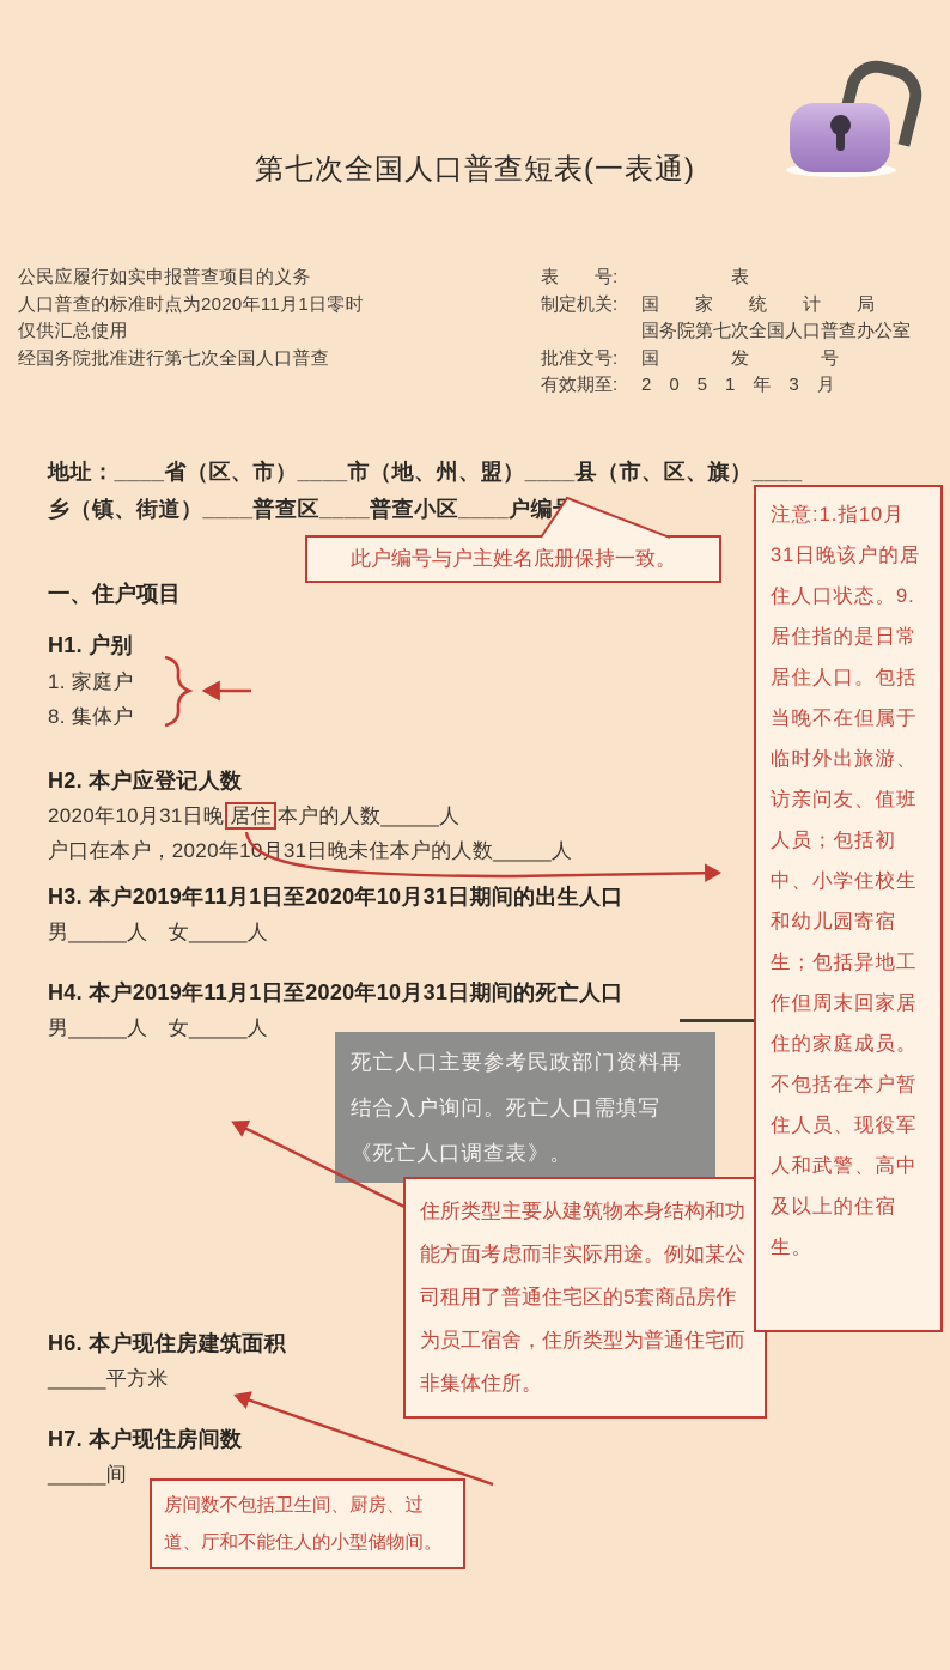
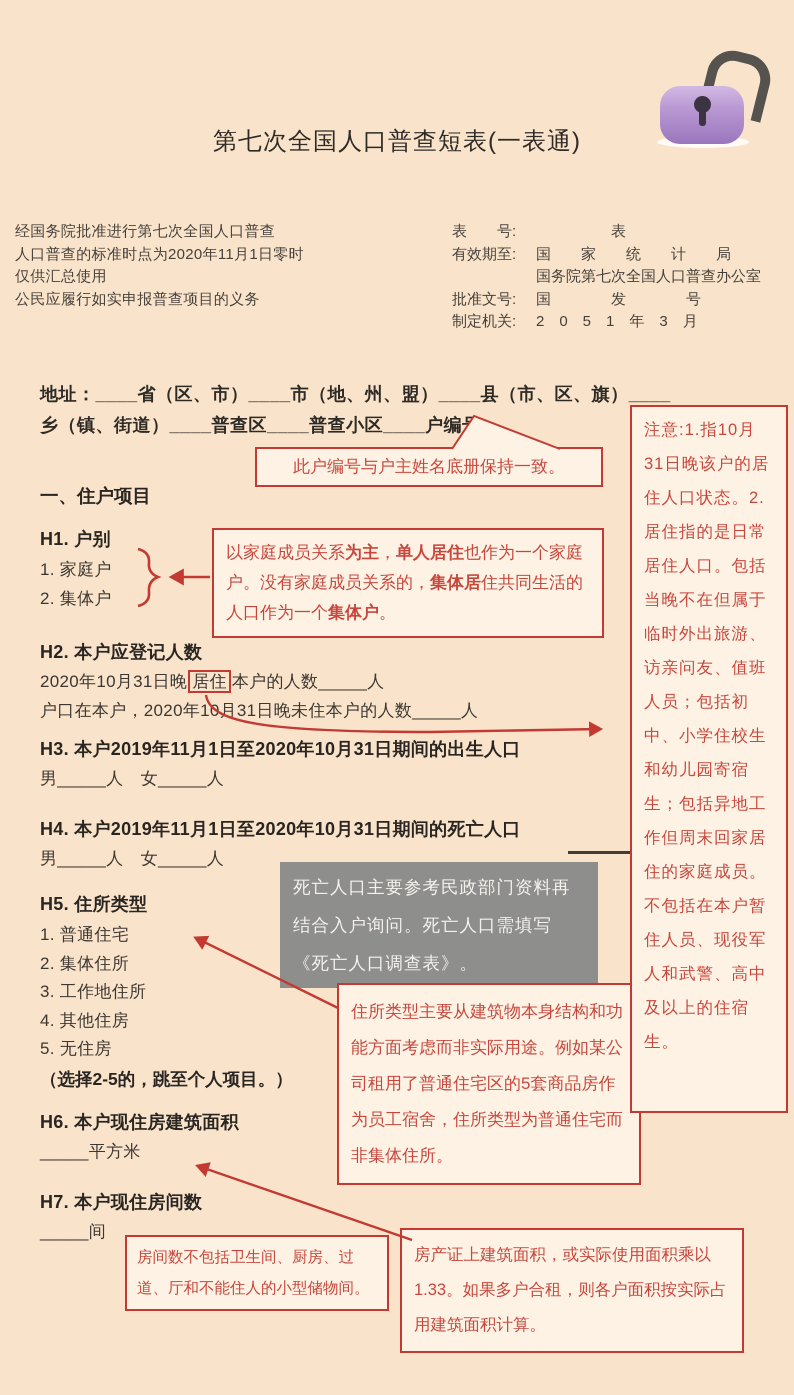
  第七次全国人口普查短表(一表通)
- 公民应履行如实申报普查项目的义务
+ 经国务院批准进行第七次全国人口普查
  人口普查的标准时点为2020年11月1日零时
  仅供汇总使用
- 经国务院批准进行第七次全国人口普查
+ 公民应履行如实申报普查项目的义务
  表 号:
  表
- 制定机关:
+ 有效期至:
  国 家 统 计 局
  国务院第七次全国人口普查办公室
  批准文号:
  国 发 号
- 有效期至:
+ 制定机关:
  2 0 5 1 年 3 月
  地址：____省（区、市）____市（地、州、盟）____县（市、区、旗）____
  乡（镇、街道）____普查区____普查小区____户编
  此户编号与户主姓名底册保持一致。
  一、住户项目
  H1. 户别
  1. 家庭户
- 8. 集体户
+ 2. 集体户
+ 以家庭成员关系为主，单人居住也作为一个家庭户。没有家庭成员关系的，集体居住共同生活的人口作为一个集体户。
  H2. 本户应登记人数
  2020年10月31日晚 居住 本户的人数_____人
  户口在本户，2020年1月31日晚未住本户的人数_____人
  H3. 本户2019年11月1日至2020年10月31日期间的出生人口
  男_____人 女_____人
  H4. 本户2019年11月1日至2020年10月31日期间的死亡人口
  男_____人 女_____人
  死亡人口主要参考民政部门资料再结合入户询问。死亡人口需填写《死亡人口调查表》。
+ H5. 住所类型
+ 1. 普通住宅
+ 2. 集体住所
+ 3. 工作地住所
+ 4. 其他住房
+ 5. 无住房
+ （选择2-5的，跳至个人项目。）
  住所类型主要从建筑物本身结构和功能方面考虑而非实际用途。例如某公司租用了普通住宅区的5套商品房作为员工宿舍，住所类型为普通住宅而非集体住所。
  H6. 本户现住房建筑面积
  _____平方米
  H7. 本户现住房间数
  _____间
  房间数不包括卫生间、厨房、过道、厅和不能住人的小型储物间。
+ 房产证上建筑面积，或实际使用面积乘以1.33。如果多户合租，则各户面积按实际占用建筑面积计算。
- 注意:1.指10月31日晚该户的居住人口状态。9.居住指的是日常居住人口。包括当晚不在但属于临时外出旅游、访亲问友、值班人员；包括初中、小学住校生和幼儿园寄宿生；包括异地工作但周末回家居住的家庭成员。不包括在本户暂住人员、现役军人和武警、高中及以上的住宿生。
+ 注意:1.指10月31日晚该户的居住人口状态。2.居住指的是日常居住人口。包括当晚不在但属于临时外出旅游、访亲问友、值班人员；包括初中、小学住校生和幼儿园寄宿生；包括异地工作但周末回家居住的家庭成员。不包括在本户暂住人员、现役军人和武警、高中及以上的住宿生。
